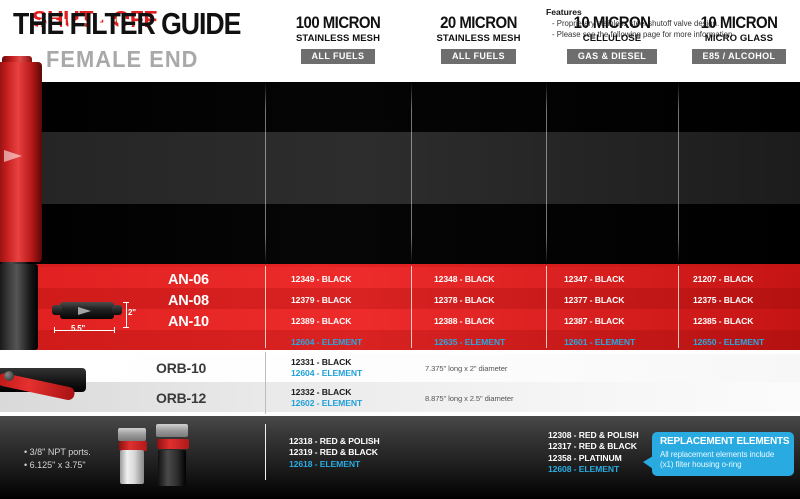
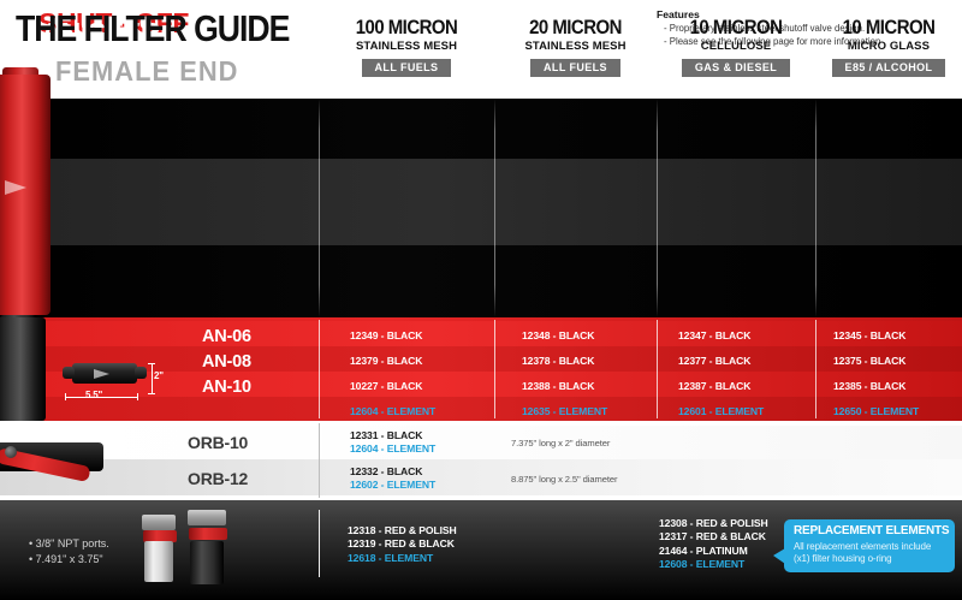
  THE FILTER GUIDE
  FEMALE END
  100 MICRON
  STAINLESS MESH
  ALL FUELS
  20 MICRON
  STAINLESS MESH
  ALL FUELS
  10 MICRON
  CELLULOSE
  GAS & DIESEL
  10 MICRON
  MICRO GLASS
  E85 / ALCOHOL
  MALE END
  AN-06
  AN-08
  AN-10
  5.5"
  2"
  12349 - BLACK
  12379 - BLACK
- 12389 - BLACK
+ 10227 - BLACK
  12604 - ELEMENT
  12348 - BLACK
  12378 - BLACK
  12388 - BLACK
  12635 - ELEMENT
  12347 - BLACK
  12377 - BLACK
  12387 - BLACK
  12601 - ELEMENT
- 21207 - BLACK
+ 12345 - BLACK
  12375 - BLACK
  12385 - BLACK
  12650 - ELEMENT
  SHUT - OFF
  ORB-10
  ORB-12
  12331 - BLACK
  12604 - ELEMENT
  12332 - BLACK
  12602 - ELEMENT
  7.375" long x 2" diameter
  8.875" long x 2.5" diameter
  Features
  - Proprietary stainless steel shutoff valve design.
  - Please see the following page for more information
  CANISTER
  • 3/8" NPT ports.
- • 6.125" x 3.75"
+ • 7.491" x 3.75"
  12318 - RED & POLISH
  12319 - RED & BLACK
  12618 - ELEMENT
  12308 - RED & POLISH
  12317 - RED & BLACK
- 12358 - PLATINUM
+ 21464 - PLATINUM
  12608 - ELEMENT
  REPLACEMENT ELEMENTS
  All replacement elements include (x1) filter housing o-ring
